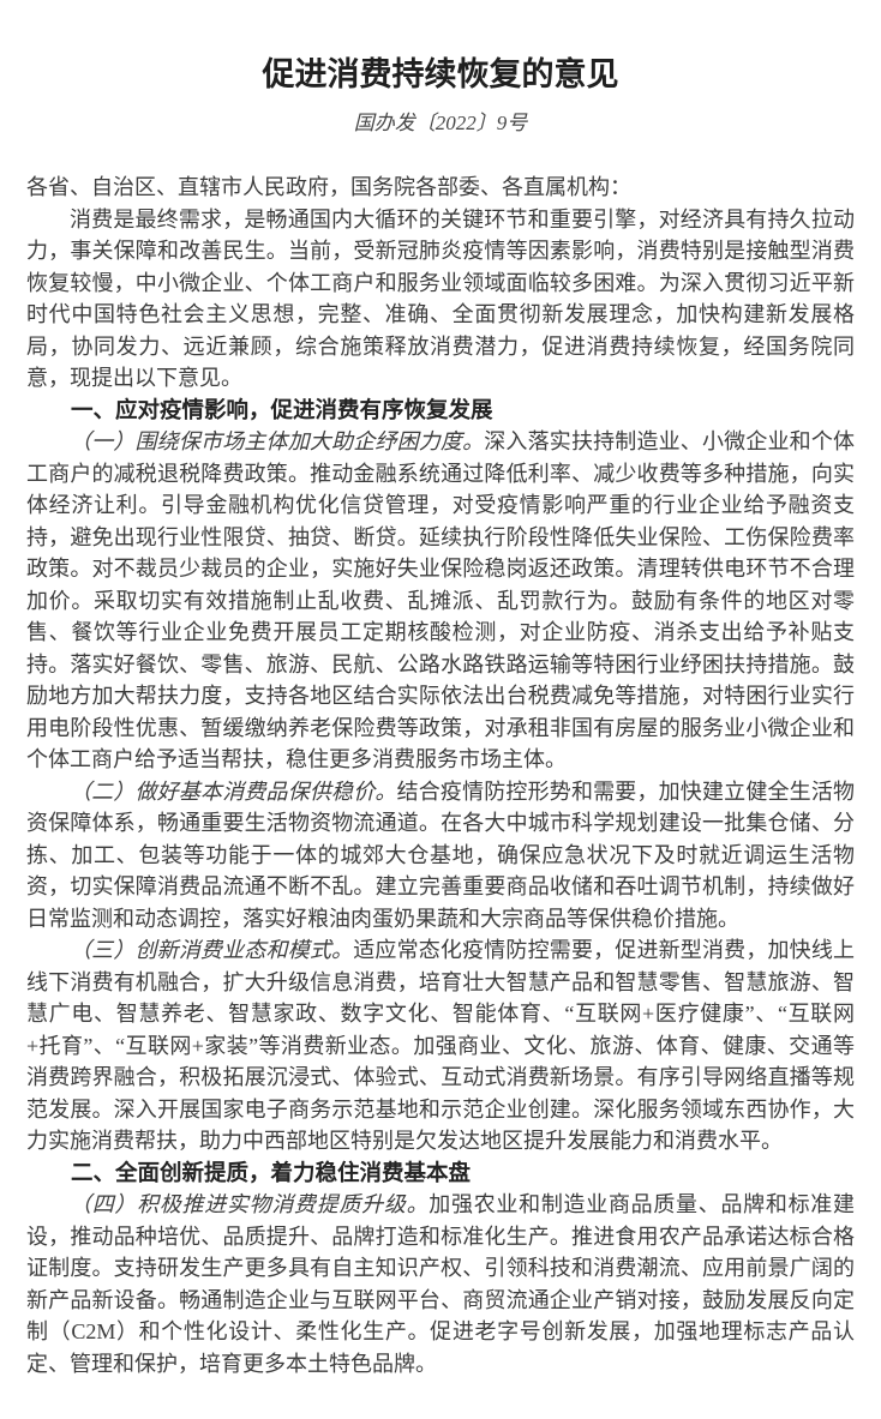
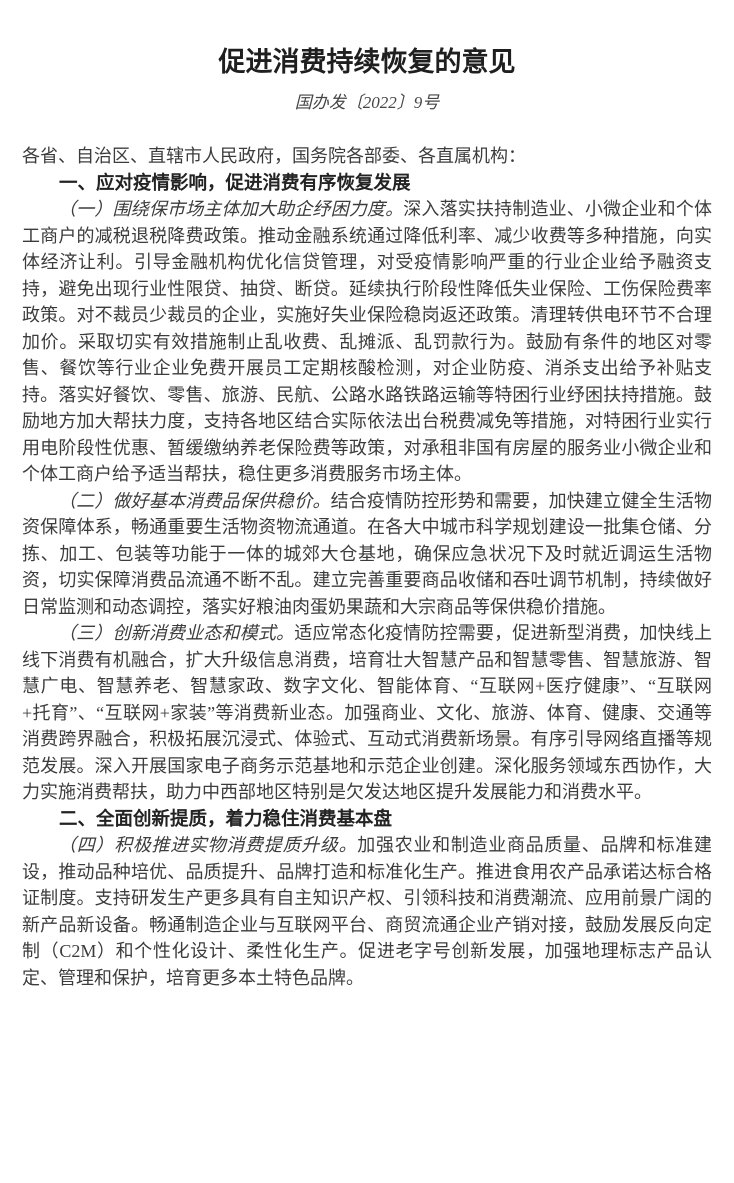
  促进消费持续恢复的意见
  国办发〔2022〕9号
  各省、自治区、直辖市人民政府，国务院各部委、各直属机构：
- 消费是最终需求，是畅通国内大循环的关键环节和重要引擎，对经济具有持久拉动力，事关保障和改善民生。当前，受新冠肺炎疫情等因素影响，消费特别是接触型消费恢复较慢，中小微企业、个体工商户和服务业领域面临较多困难。为深入贯彻习近平新时代中国特色社会主义思想，完整、准确、全面贯彻新发展理念，加快构建新发展格局，协同发力、远近兼顾，综合施策释放消费潜力，促进消费持续恢复，经国务院同意，现提出以下意见。
  一、应对疫情影响，促进消费有序恢复发展
  （一）围绕保市场主体加大助企纾困力度。深入落实扶持制造业、小微企业和个体工商户的减税退税降费政策。推动金融系统通过降低利率、减少收费等多种措施，向实体经济让利。引导金融机构优化信贷管理，对受疫情影响严重的行业企业给予融资支持，避免出现行业性限贷、抽贷、断贷。延续执行阶段性降低失业保险、工伤保险费率政策。对不裁员少裁员的企业，实施好失业保险稳岗返还政策。清理转供电环节不合理加价。采取切实有效措施制止乱收费、乱摊派、乱罚款行为。鼓励有条件的地区对零售、餐饮等行业企业免费开展员工定期核酸检测，对企业防疫、消杀支出给予补贴支持。落实好餐饮、零售、旅游、民航、公路水路铁路运输等特困行业纾困扶持措施。鼓励地方加大帮扶力度，支持各地区结合实际依法出台税费减免等措施，对特困行业实行用电阶段性优惠、暂缓缴纳养老保险费等政策，对承租非国有房屋的服务业小微企业和个体工商户给予适当帮扶，稳住更多消费服务市场主体。
  （二）做好基本消费品保供稳价。结合疫情防控形势和需要，加快建立健全生活物资保障体系，畅通重要生活物资物流通道。在各大中城市科学规划建设一批集仓储、分拣、加工、包装等功能于一体的城郊大仓基地，确保应急状况下及时就近调运生活物资，切实保障消费品流通不断不乱。建立完善重要商品收储和吞吐调节机制，持续做好日常监测和动态调控，落实好粮油肉蛋奶果蔬和大宗商品等保供稳价措施。
  （三）创新消费业态和模式。适应常态化疫情防控需要，促进新型消费，加快线上线下消费有机融合，扩大升级信息消费，培育壮大智慧产品和智慧零售、智慧旅游、智慧广电、智慧养老、智慧家政、数字文化、智能体育、“互联网+医疗健康”、“互联网+托育”、“互联网+家装”等消费新业态。加强商业、文化、旅游、体育、健康、交通等消费跨界融合，积极拓展沉浸式、体验式、互动式消费新场景。有序引导网络直播等规范发展。深入开展国家电子商务示范基地和示范企业创建。深化服务领域东西协作，大力实施消费帮扶，助力中西部地区特别是欠发达地区提升发展能力和消费水平。
  二、全面创新提质，着力稳住消费基本盘
  （四）积极推进实物消费提质升级。加强农业和制造业商品质量、品牌和标准建设，推动品种培优、品质提升、品牌打造和标准化生产。推进食用农产品承诺达标合格证制度。支持研发生产更多具有自主知识产权、引领科技和消费潮流、应用前景广阔的新产品新设备。畅通制造企业与互联网平台、商贸流通企业产销对接，鼓励发展反向定制（C2M）和个性化设计、柔性化生产。促进老字号创新发展，加强地理标志产品认定、管理和保护，培育更多本土特色品牌。
